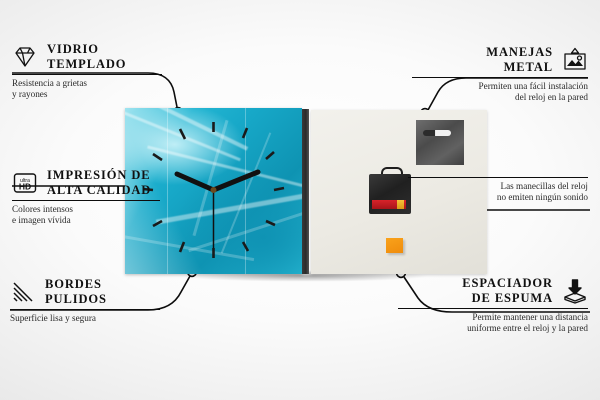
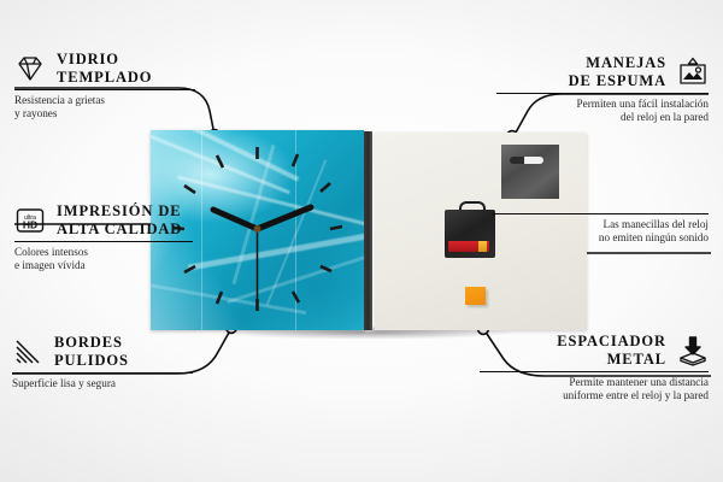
  VIDRIO
  TEMPLADO
  Resistencia a grietas
  y rayones
  HD
  IMPRESIÓN DE
  ALTA CALIDAD
  Colores intensos
  e imagen vívida
  BORDES
  PULIDOS
  Superficie lisa y segura
  MANEJAS
- METAL
+ DE ESPUMA
  Permiten una fácil instalación
  del reloj en la pared
  Las manecillas del reloj
  no emiten ningún sonido
  ESPACIADOR
- DE ESPUMA
+ METAL
  Permite mantener una distancia
  uniforme entre el reloj y la pared
